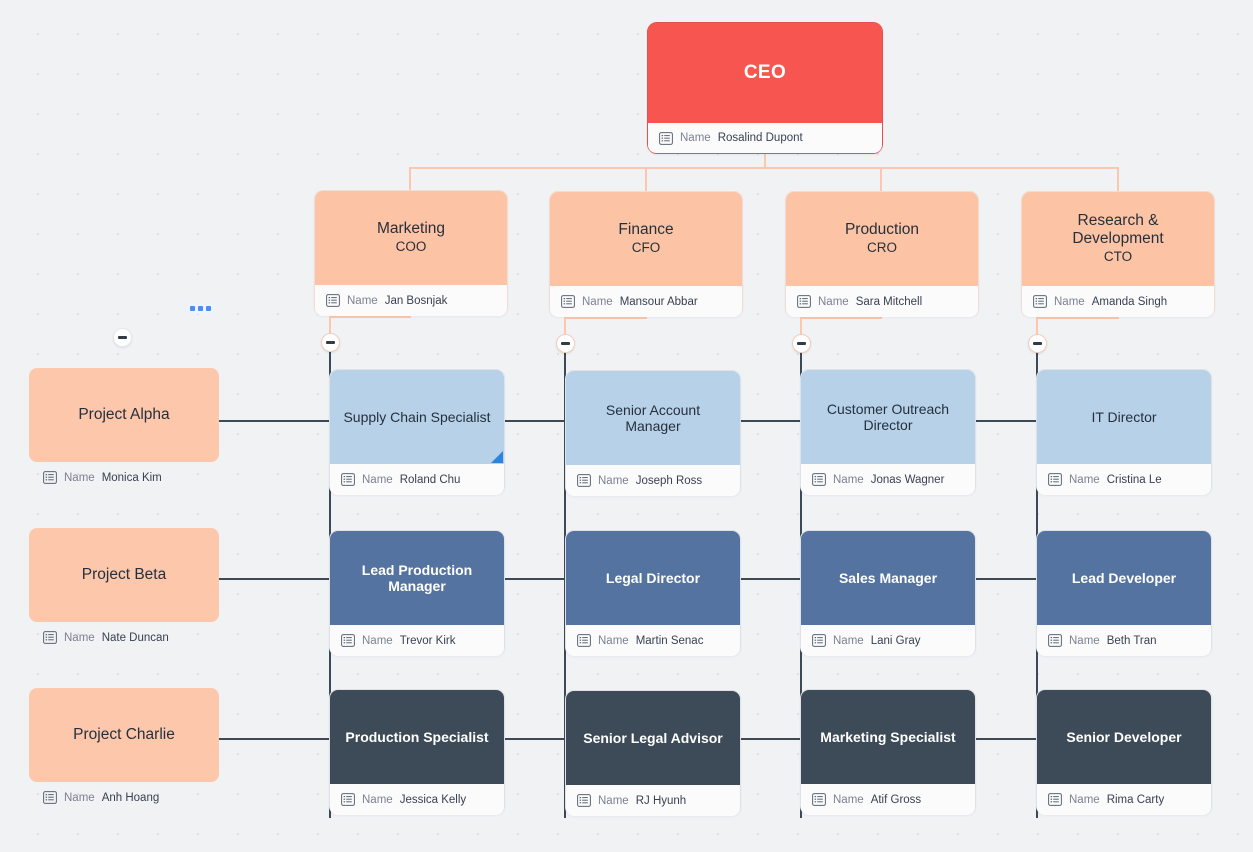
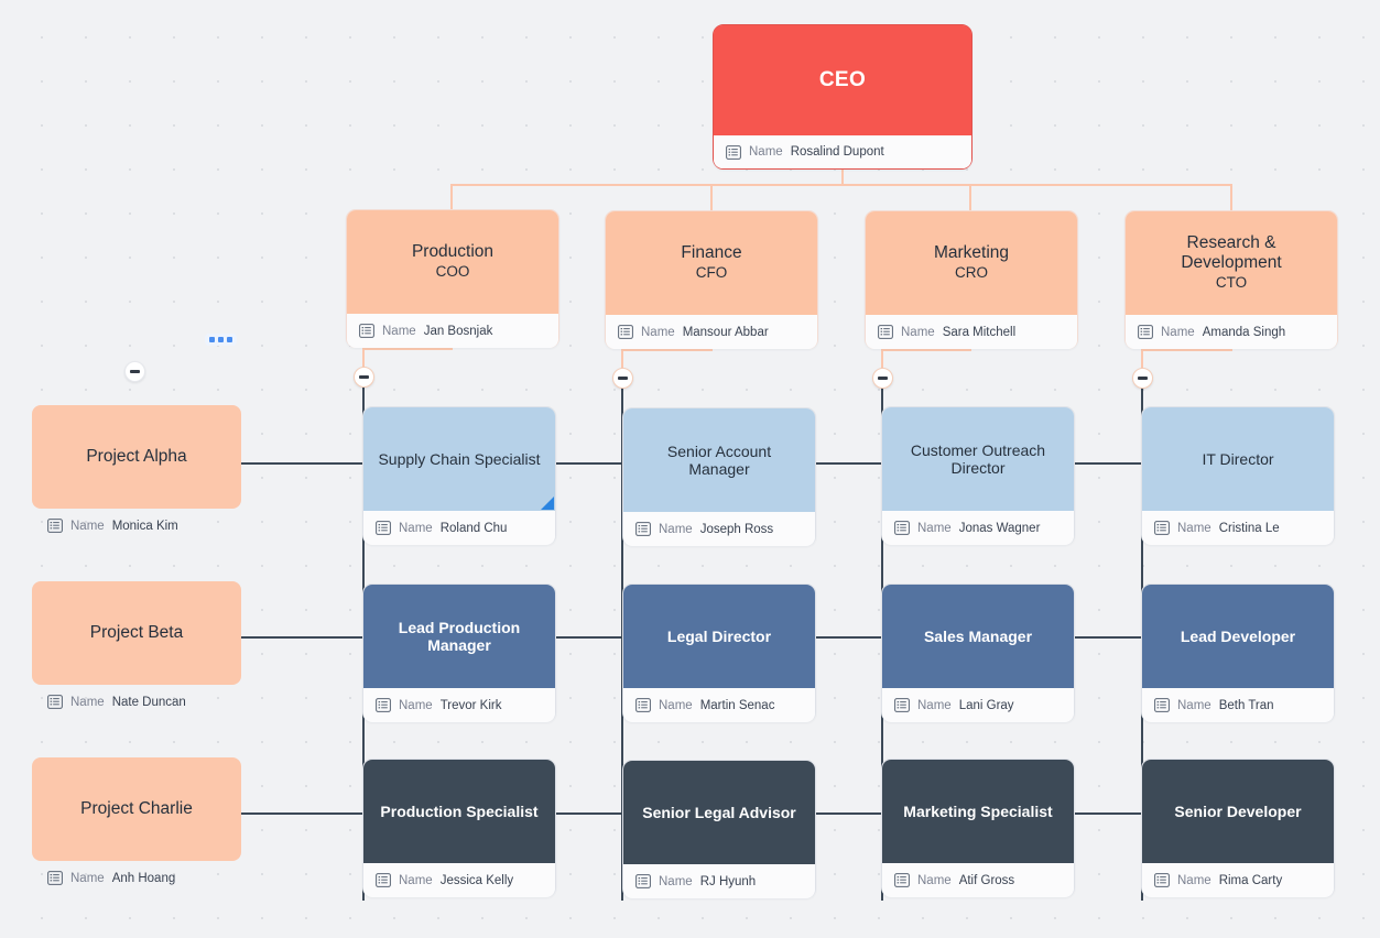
  CEO
  Name
  Rosalind Dupont
- Marketing
+ Production
  COO
  Name
  Jan Bosnjak
  Finance
  CFO
  Name
  Mansour Abbar
- Production
+ Marketing
  CRO
  Name
  Sara Mitchell
  Research & Development
  CTO
  Name
  Amanda Singh
  Project Alpha
  Name
  Monica Kim
  Project Beta
  Name
  Nate Duncan
  Project Charlie
  Name
  Anh Hoang
  Supply Chain Specialist
  Name
  Roland Chu
  Senior Account Manager
  Name
  Joseph Ross
  Customer Outreach Director
  Name
  Jonas Wagner
  IT Director
  Name
  Cristina Le
  Lead Production Manager
  Name
  Trevor Kirk
  Legal Director
  Name
  Martin Senac
  Sales Manager
  Name
  Lani Gray
  Lead Developer
  Name
  Beth Tran
  Production Specialist
  Name
  Jessica Kelly
  Senior Legal Advisor
  Name
  RJ Hyunh
  Marketing Specialist
  Name
  Atif Gross
  Senior Developer
  Name
  Rima Carty
